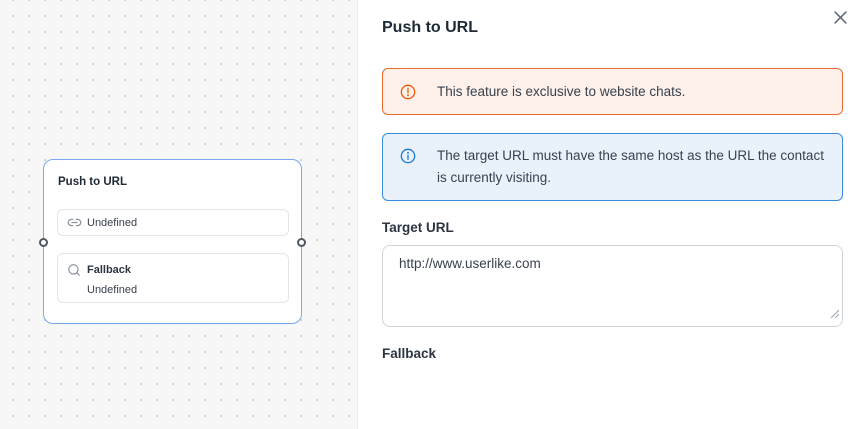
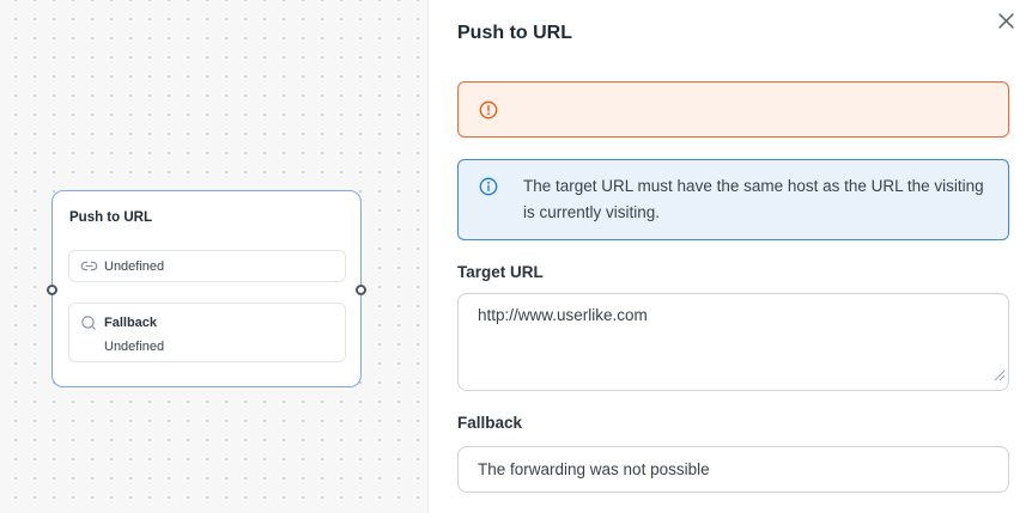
  Push to URL
  Undefined
  Fallback
  Undefined
  Push to URL
- This feature is exclusive to website chats.
- The target URL must have the same host as the URL the contact is currently visiting.
+ The target URL must have the same host as the URL the visiting is currently visiting.
  Target URL
  http://www.userlike.com
  Fallback
+ The forwarding was not possible
